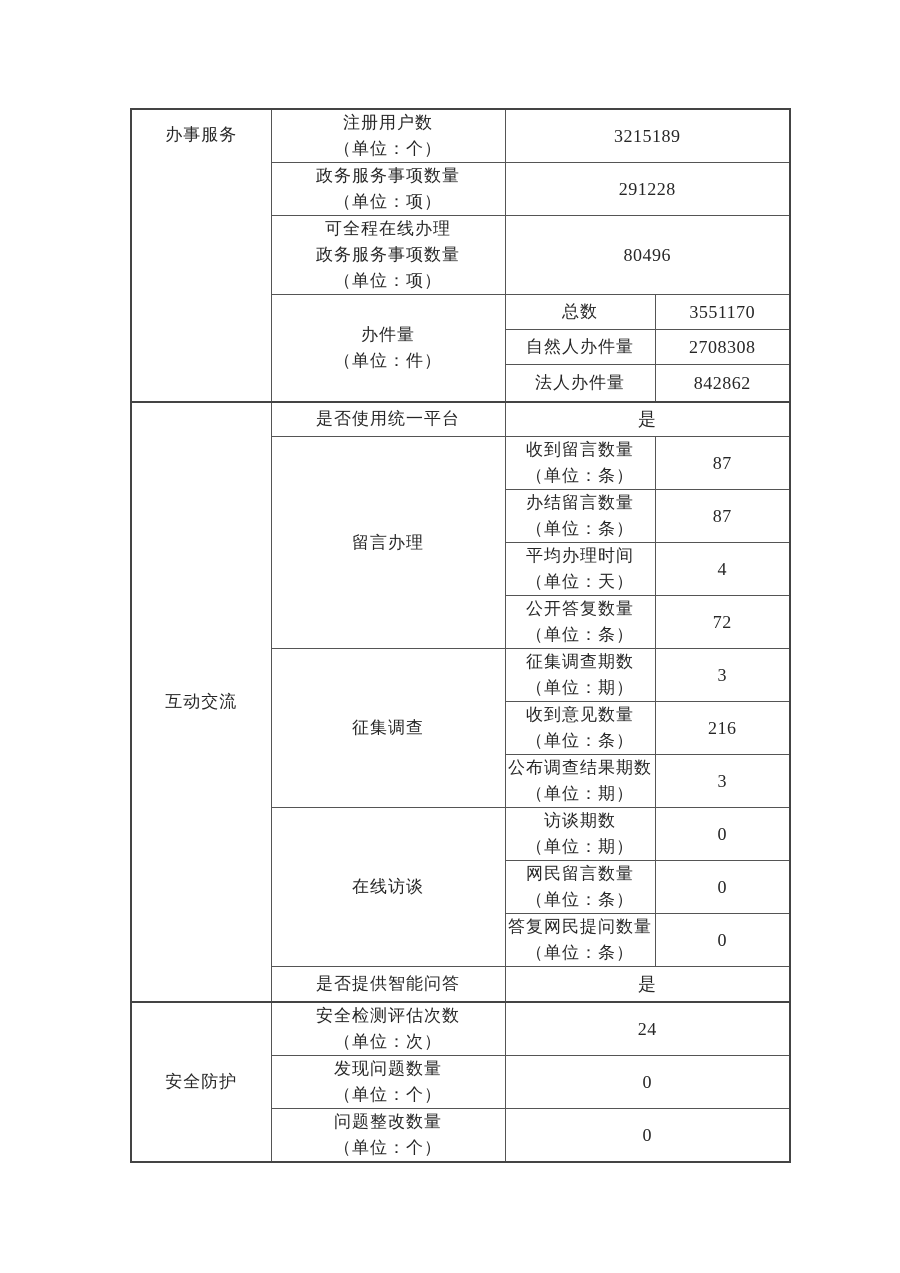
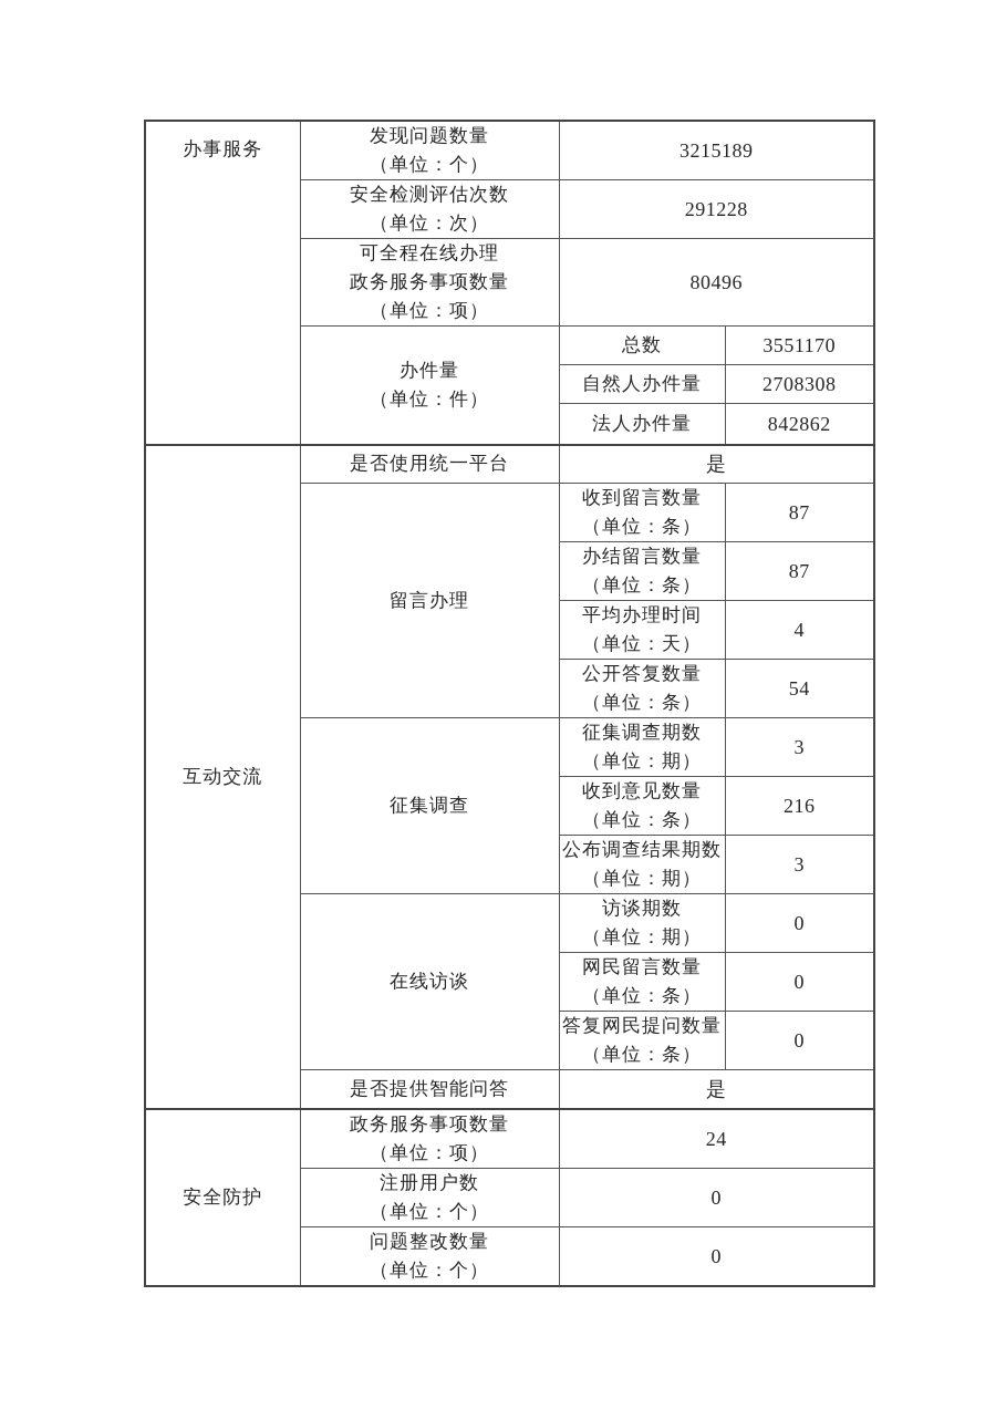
- 办事服务	注册用户数 （单位：个）	3215189
+ 办事服务	发现问题数量 （单位：个）	3215189
- 政务服务事项数量 （单位：项）	291228
+ 安全检测评估次数 （单位：次）	291228
  可全程在线办理 政务服务事项数量 （单位：项）	80496
  办件量 （单位：件）	总数	3551170
  自然人办件量	2708308
  法人办件量	842862
  互动交流	是否使用统一平台	是
  留言办理	收到留言数量 （单位：条）	87
  办结留言数量 （单位：条）	87
  平均办理时间 （单位：天）	4
- 公开答复数量 （单位：条）	72
+ 公开答复数量 （单位：条）	54
  征集调查	征集调查期数 （单位：期）	3
  收到意见数量 （单位：条）	216
  公布调查结果期数 （单位：期）	3
  在线访谈	访谈期数 （单位：期）	0
  网民留言数量 （单位：条）	0
  答复网民提问数量 （单位：条）	0
  是否提供智能问答	是
- 安全防护	安全检测评估次数 （单位：次）	24
+ 安全防护	政务服务事项数量 （单位：项）	24
- 发现问题数量 （单位：个）	0
+ 注册用户数 （单位：个）	0
  问题整改数量 （单位：个）	0
